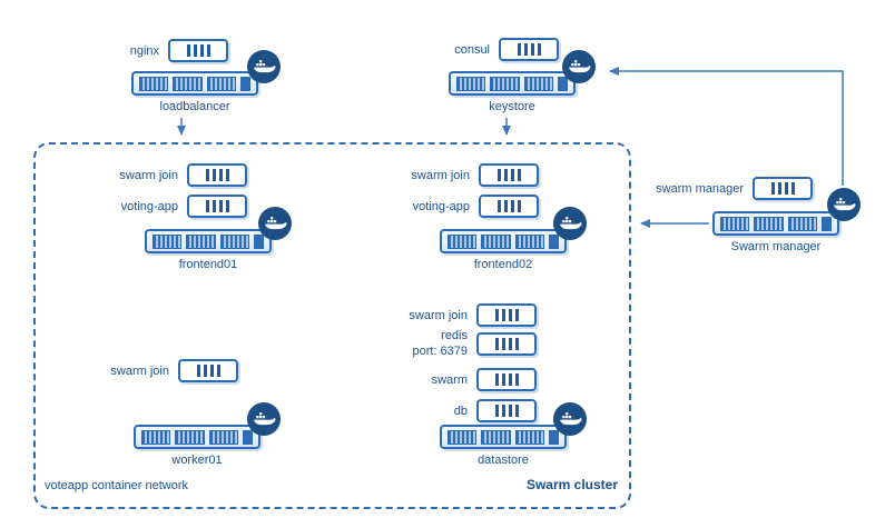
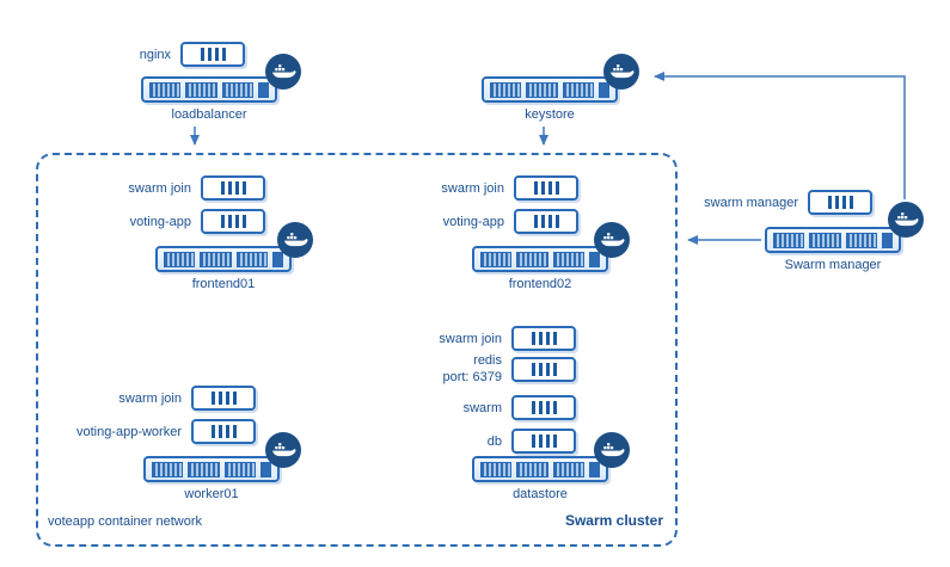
  nginx
  loadbalancer
- consul
  keystore
  swarm manager
  Swarm manager
  swarm join
  voting-app
  frontend01
  swarm join
  voting-app
  frontend02
  swarm join
+ voting-app-worker
  worker01
  swarm join
  redis
  port: 6379
  swarm
  db
  datastore
  voteapp container network
  Swarm cluster
